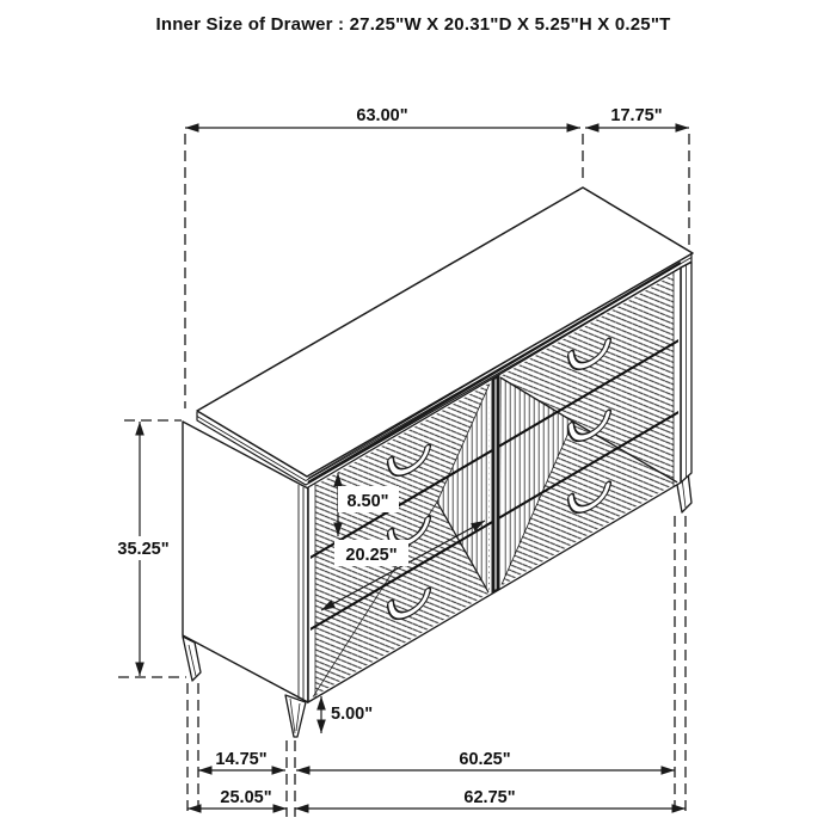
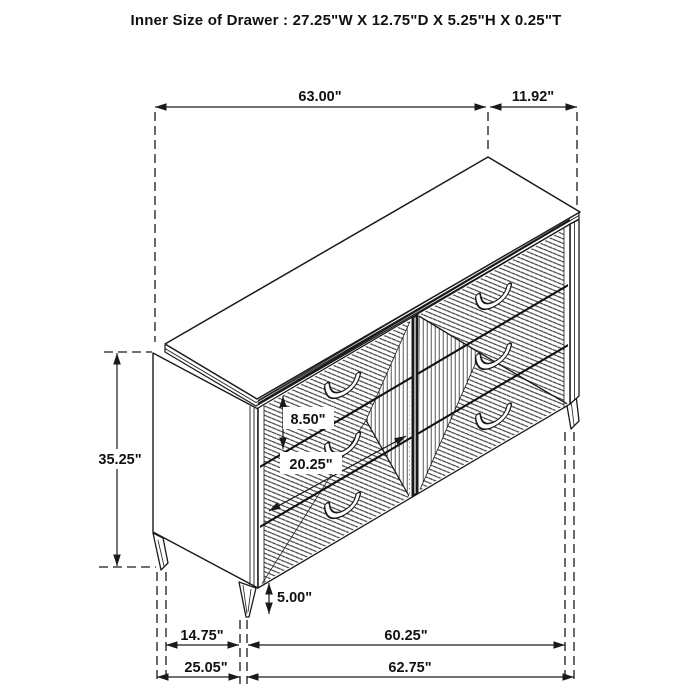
- Inner Size of Drawer : 27.25"W X 20.31"D X 5.25"H X 0.25"T
+ Inner Size of Drawer : 27.25"W X 12.75"D X 5.25"H X 0.25"T
  63.00"
- 17.75"
+ 11.92"
  35.25"
  8.50"
  20.25"
  5.00"
  14.75"
  60.25"
  25.05"
  62.75"
